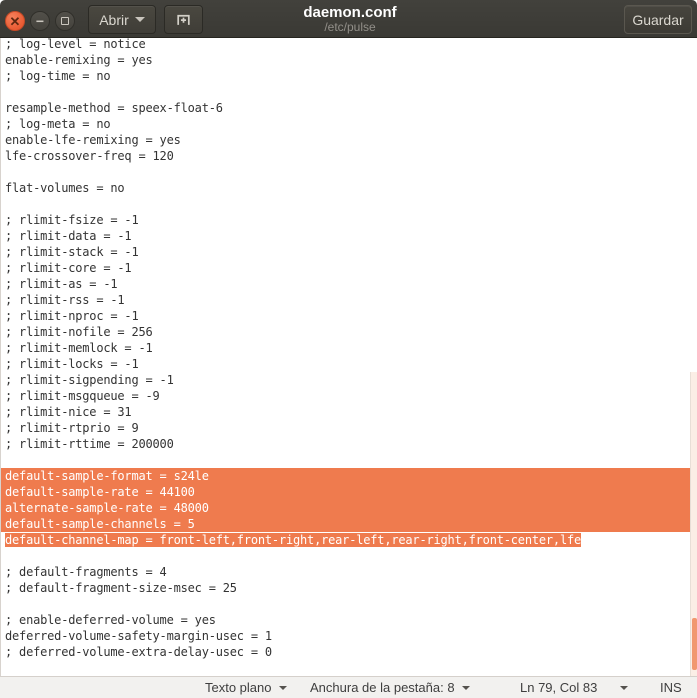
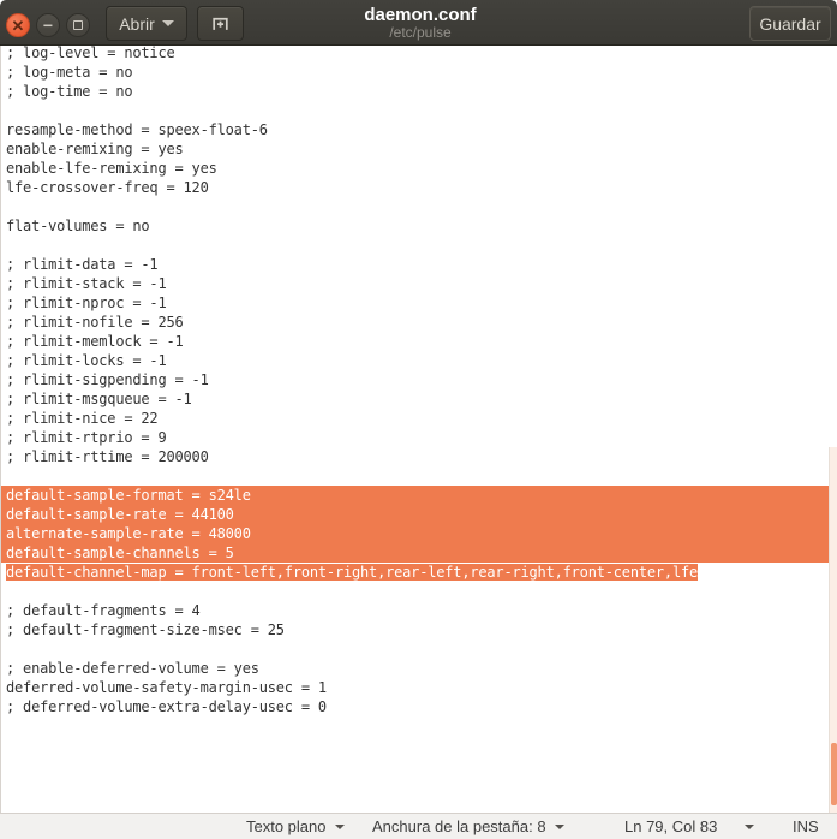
  ✕
  −
  Abrir
  daemon.conf
  /etc/pulse
  Guardar
  ; log-level = notice
- enable-remixing = yes
+ ; log-meta = no
  ; log-time = no
  resample-method = speex-float-6
- ; log-meta = no
+ enable-remixing = yes
  enable-lfe-remixing = yes
  lfe-crossover-freq = 120
  flat-volumes = no
- ; rlimit-fsize = -1
  ; rlimit-data = -1
  ; rlimit-stack = -1
- ; rlimit-core = -1
- ; rlimit-as = -1
- ; rlimit-rss = -1
  ; rlimit-nproc = -1
  ; rlimit-nofile = 256
  ; rlimit-memlock = -1
  ; rlimit-locks = -1
  ; rlimit-sigpending = -1
- ; rlimit-msgqueue = -9
+ ; rlimit-msgqueue = -1
- ; rlimit-nice = 31
+ ; rlimit-nice = 22
  ; rlimit-rtprio = 9
  ; rlimit-rttime = 200000
  default-sample-format = s24le
  default-sample-rate = 44100
  alternate-sample-rate = 48000
  default-sample-channels = 5
  default-channel-map = front-left,front-right,rear-left,rear-right,front-center,lfe
  ; default-fragments = 4
  ; default-fragment-size-msec = 25
  ; enable-deferred-volume = yes
  deferred-volume-safety-margin-usec = 1
  ; deferred-volume-extra-delay-usec = 0
  Texto plano
  Anchura de la pestaña: 8
  Ln 79, Col 83
  INS
